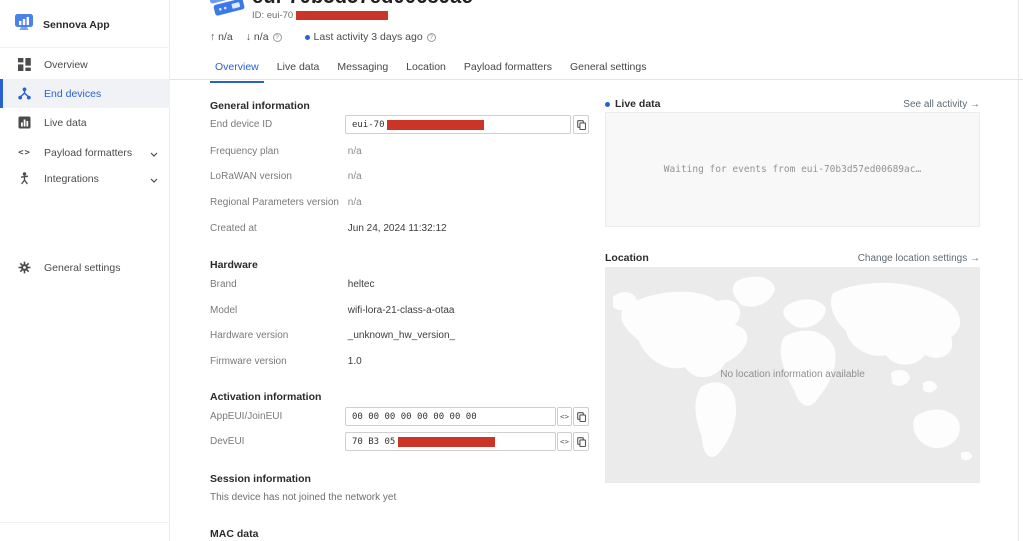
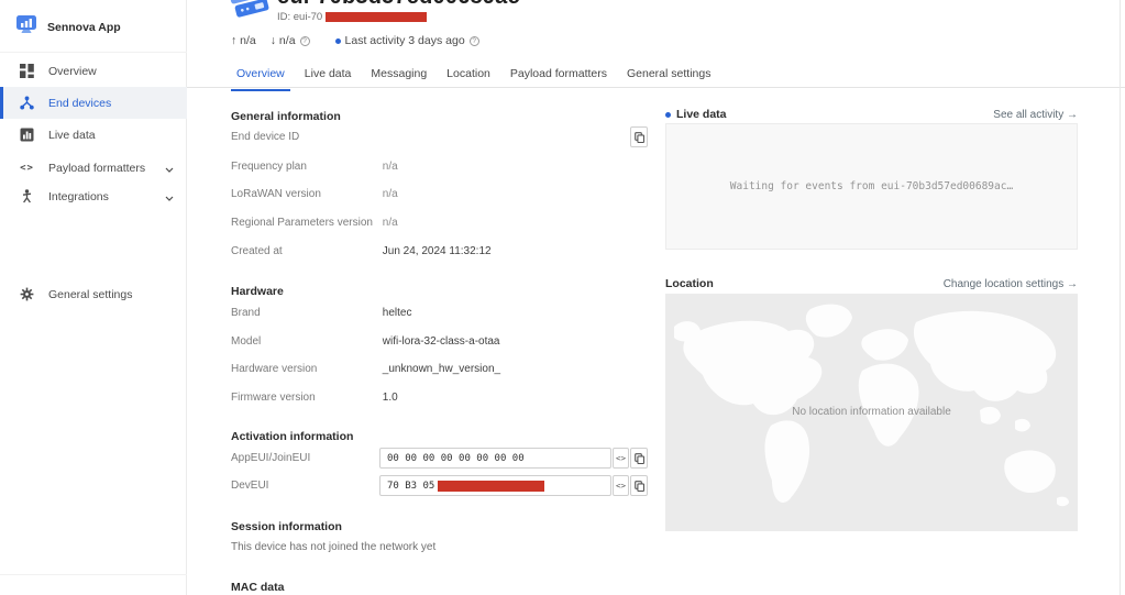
  Sennova App
  Overview
  End devices
  Live data
  <>
  Payload formatters
  Integrations
  General settings
  ID: eui-70
  ↑ n/a
  ↓ n/a
  Last activity 3 days ago
  Overview
  Live data
  Messaging
  Location
  Payload formatters
  General settings
  General information
  End device ID
- eui-70
  Frequency plan n/a
  LoRaWAN version n/a
  Regional Parameters version n/a
  Created at Jun 24, 2024 11:32:12
  Hardware
  Brand heltec
- Model wifi-lora-21-class-a-otaa
+ Model wifi-lora-32-class-a-otaa
  Hardware version _unknown_hw_version_
  Firmware version 1.0
  Activation information
  AppEUI/JoinEUI
  00 00 00 00 00 00 00 00
  <>
  DevEUI
  70 B3 05
  <>
  Session information
  This device has not joined the network yet
  MAC data
  Live data
  See all activity →
  Waiting for events from eui-70b3d57ed00689ac…
  Location
  Change location settings →
  No location information available
